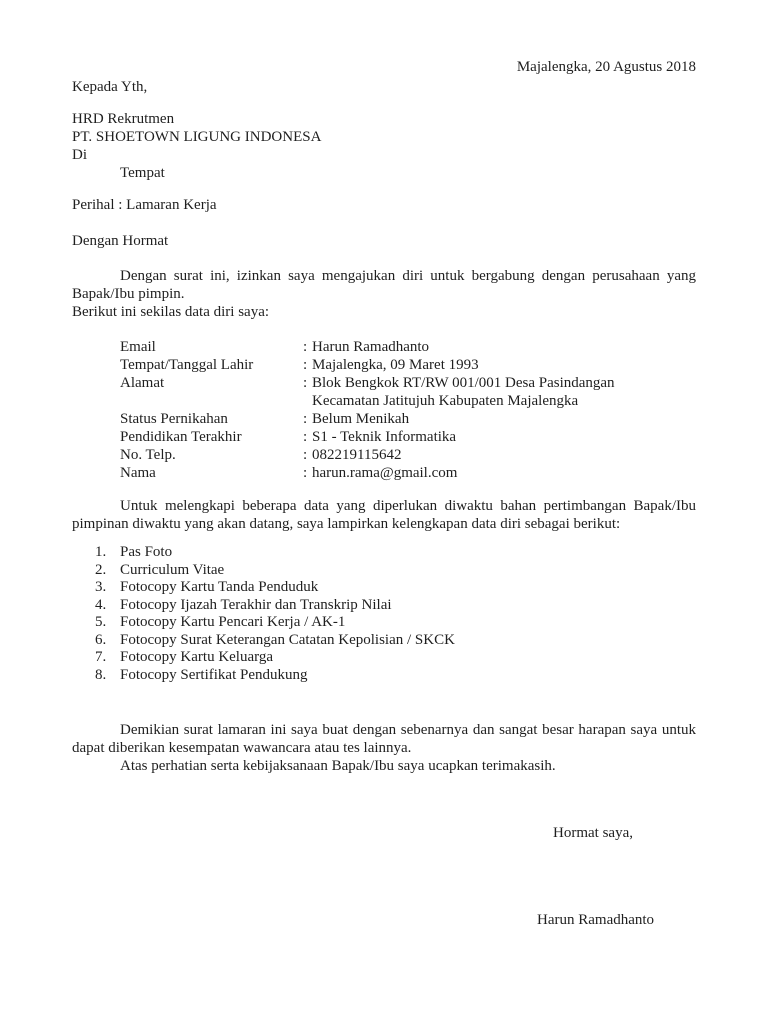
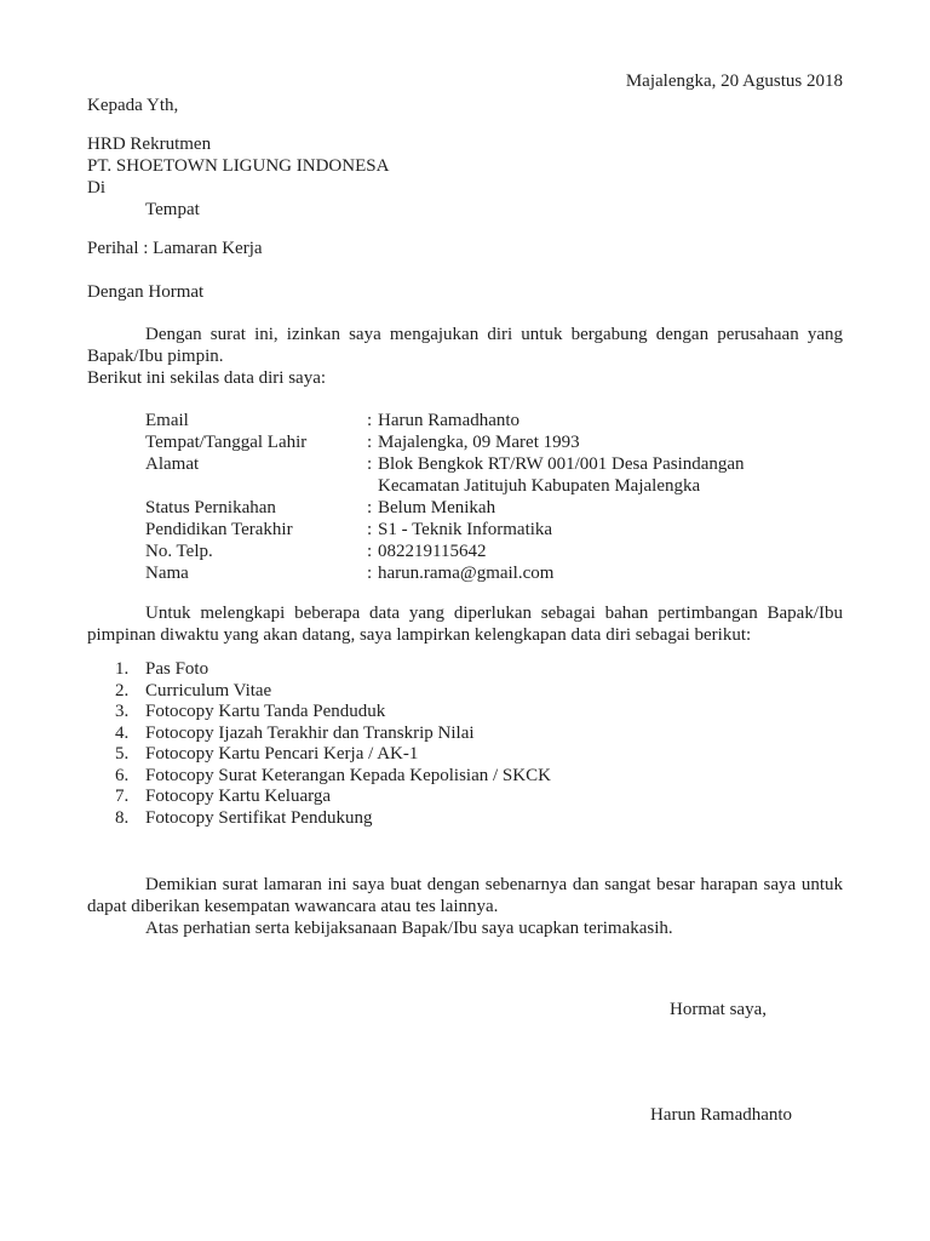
  Majalengka, 20 Agustus 2018
  Kepada Yth,
  HRD Rekrutmen
  PT. SHOETOWN LIGUNG INDONESA
  Di
  Tempat
  Perihal : Lamaran Kerja
  Dengan Hormat
  Dengan surat ini, izinkan saya mengajukan diri untuk bergabung dengan perusahaan yang Bapak/Ibu pimpin.
  Berikut ini sekilas data diri saya:
  Email
  :
  Harun Ramadhanto
  Tempat/Tanggal Lahir
  :
  Majalengka, 09 Maret 1993
  Alamat
  :
  Blok Bengkok RT/RW 001/001 Desa Pasindangan
  Kecamatan Jatitujuh Kabupaten Majalengka
  Status Pernikahan
  :
  Belum Menikah
  Pendidikan Terakhir
  :
  S1 - Teknik Informatika
  No. Telp.
  :
  082219115642
  Nama
  :
  harun.rama@gmail.com
- Untuk melengkapi beberapa data yang diperlukan diwaktu bahan pertimbangan Bapak/Ibu pimpinan diwaktu yang akan datang, saya lampirkan kelengkapan data diri sebagai berikut:
+ Untuk melengkapi beberapa data yang diperlukan sebagai bahan pertimbangan Bapak/Ibu pimpinan diwaktu yang akan datang, saya lampirkan kelengkapan data diri sebagai berikut:
  1.
  Pas Foto
  2.
  Curriculum Vitae
  3.
  Fotocopy Kartu Tanda Penduduk
  4.
  Fotocopy Ijazah Terakhir dan Transkrip Nilai
  5.
  Fotocopy Kartu Pencari Kerja / AK-1
  6.
- Fotocopy Surat Keterangan Catatan Kepolisian / SKCK
+ Fotocopy Surat Keterangan Kepada Kepolisian / SKCK
  7.
  Fotocopy Kartu Keluarga
  8.
  Fotocopy Sertifikat Pendukung
  Demikian surat lamaran ini saya buat dengan sebenarnya dan sangat besar harapan saya untuk dapat diberikan kesempatan wawancara atau tes lainnya.
  Atas perhatian serta kebijaksanaan Bapak/Ibu saya ucapkan terimakasih.
  Hormat saya,
  Harun Ramadhanto
